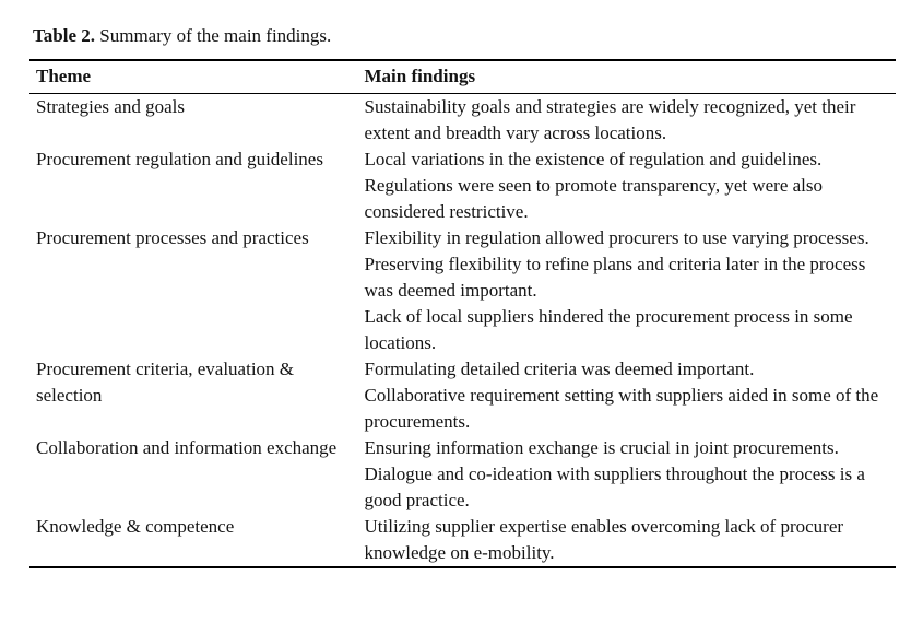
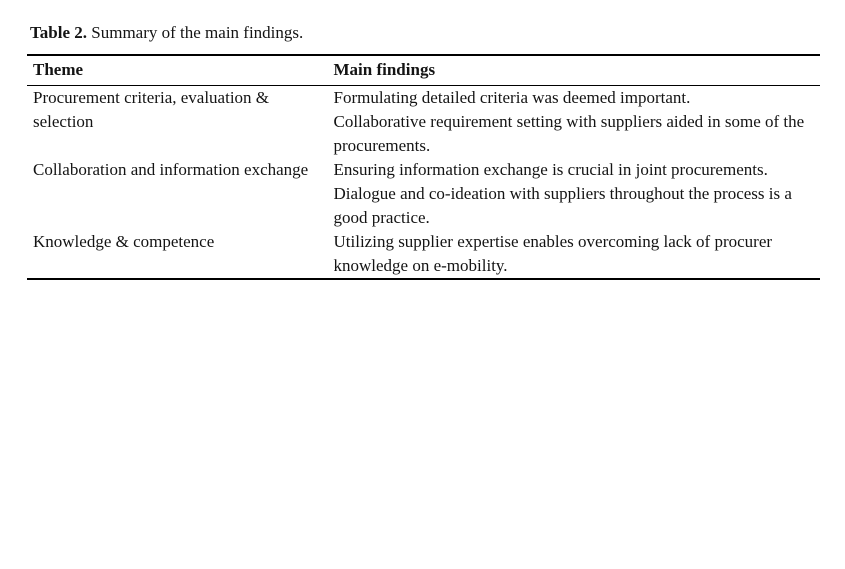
  Table 2. Summary of the main findings.
  Theme	Main findings
- Strategies and goals	Sustainability goals and strategies are widely recognized, yet their extent and breadth vary across locations.
- Procurement regulation and guidelines	Local variations in the existence of regulation and guidelines. Regulations were seen to promote transparency, yet were also considered restrictive.
- Procurement processes and practices	Flexibility in regulation allowed procurers to use varying processes. Preserving flexibility to refine plans and criteria later in the process was deemed important. Lack of local suppliers hindered the procurement process in some locations.
  Procurement criteria, evaluation & selection	Formulating detailed criteria was deemed important. Collaborative requirement setting with suppliers aided in some of the procurements.
  Collaboration and information exchange	Ensuring information exchange is crucial in joint procurements. Dialogue and co-ideation with suppliers throughout the process is a good practice.
  Knowledge & competence	Utilizing supplier expertise enables overcoming lack of procurer knowledge on e-mobility.
